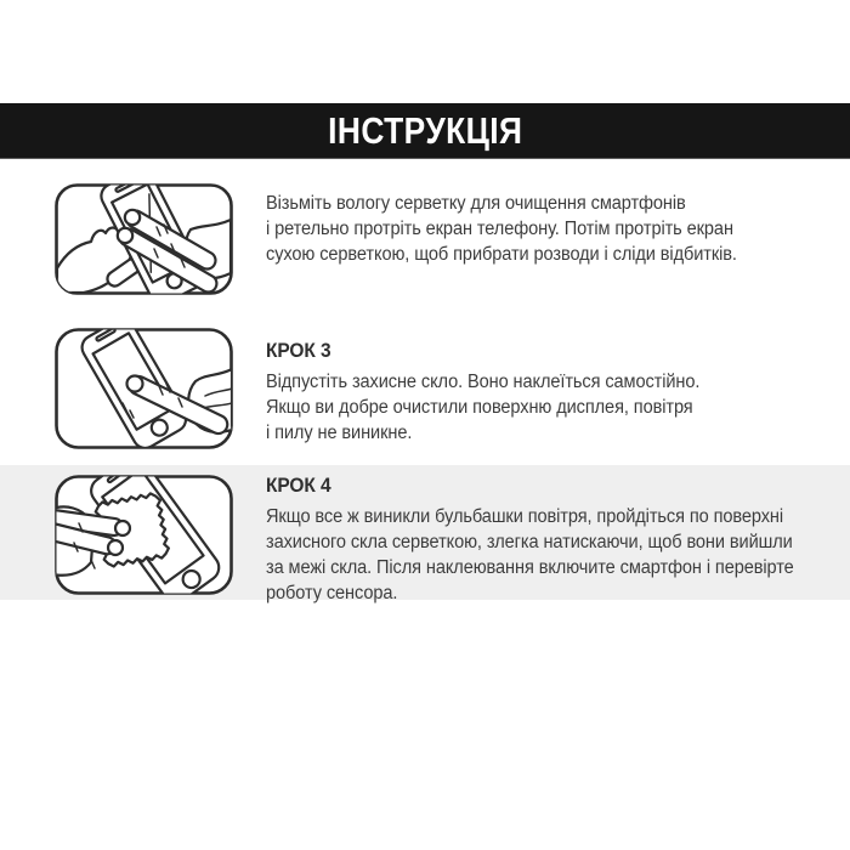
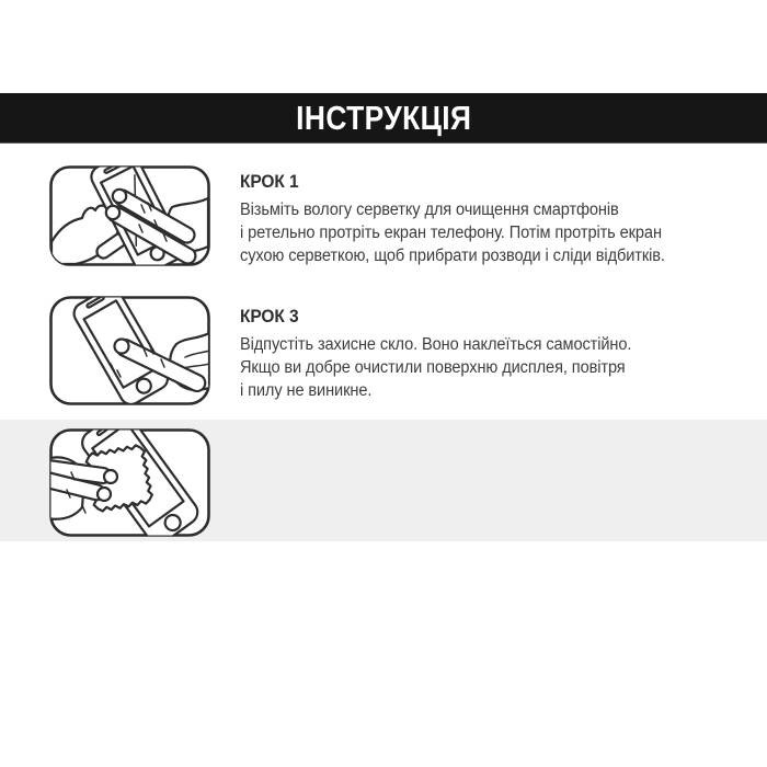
  ІНСТРУКЦІЯ
+ КРОК 1
  Візьміть вологу серветку для очищення смартфонів
  і ретельно протріть екран телефону. Потім протріть екран
  сухою серветкою, щоб прибрати розводи і сліди відбитків.
  КРОК 3
  Відпустіть захисне скло. Воно наклеїться самостійно.
  Якщо ви добре очистили поверхню дисплея, повітря
  і пилу не виникне.
- КРОК 4
- Якщо все ж виникли бульбашки повітря, пройдіться по поверхні
- захисного скла серветкою, злегка натискаючи, щоб вони вийшли
- за межі скла. Після наклеювання включите смартфон і перевірте
- роботу сенсора.
